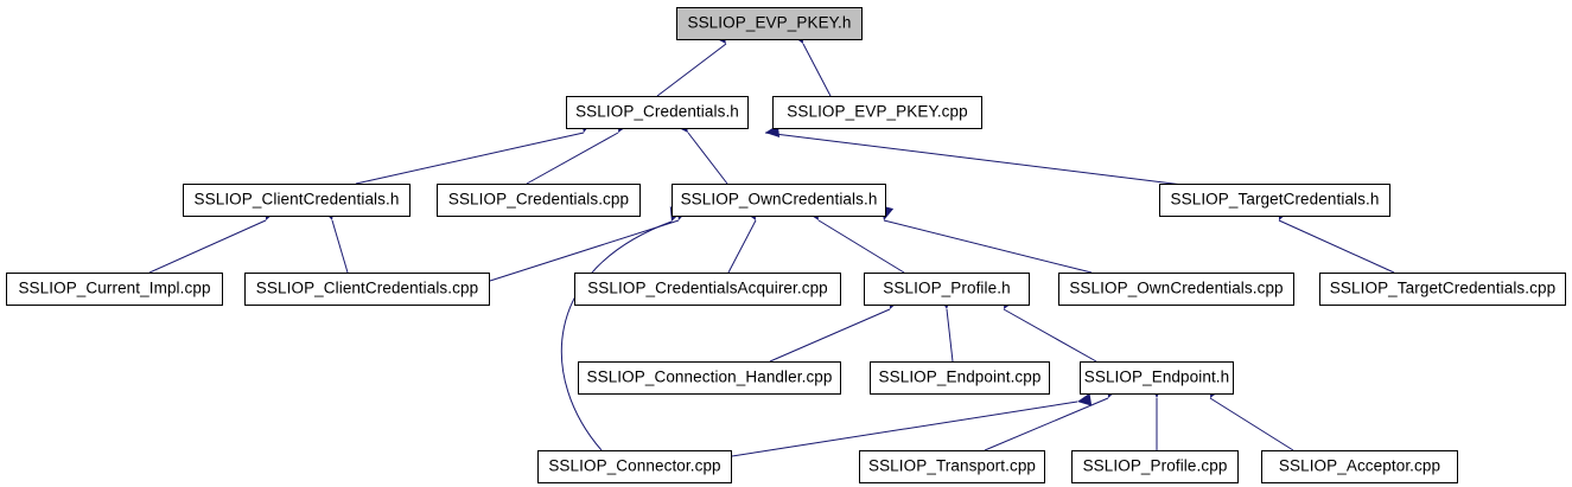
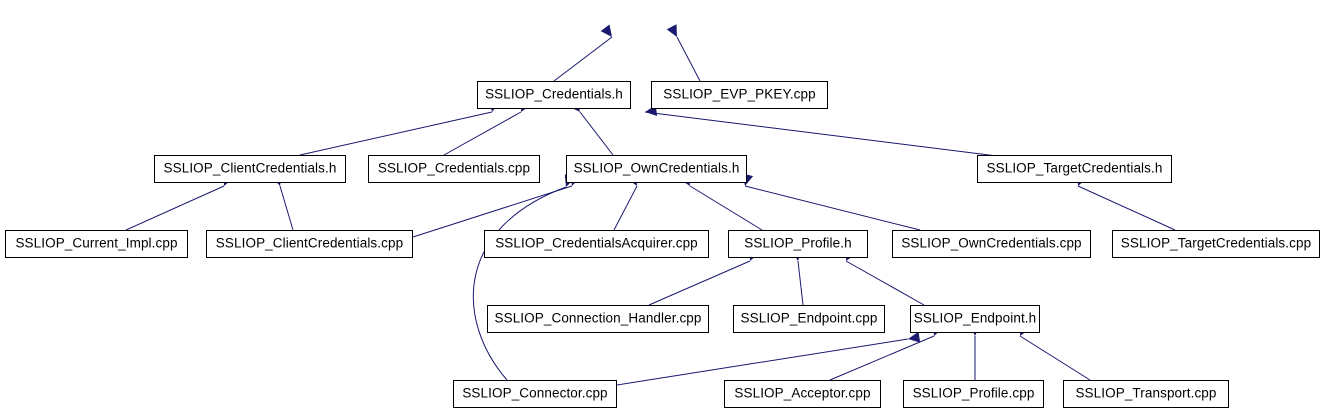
- SSLIOP_EVP_PKEY.h
  SSLIOP_Credentials.h
  SSLIOP_EVP_PKEY.cpp
  SSLIOP_ClientCredentials.h
  SSLIOP_Credentials.cpp
  SSLIOP_OwnCredentials.h
  SSLIOP_TargetCredentials.h
  SSLIOP_Current_Impl.cpp
  SSLIOP_ClientCredentials.cpp
  SSLIOP_CredentialsAcquirer.cpp
  SSLIOP_Profile.h
  SSLIOP_OwnCredentials.cpp
  SSLIOP_TargetCredentials.cpp
  SSLIOP_Connection_Handler.cpp
  SSLIOP_Endpoint.cpp
  SSLIOP_Endpoint.h
  SSLIOP_Connector.cpp
- SSLIOP_Transport.cpp
+ SSLIOP_Acceptor.cpp
  SSLIOP_Profile.cpp
- SSLIOP_Acceptor.cpp
+ SSLIOP_Transport.cpp
